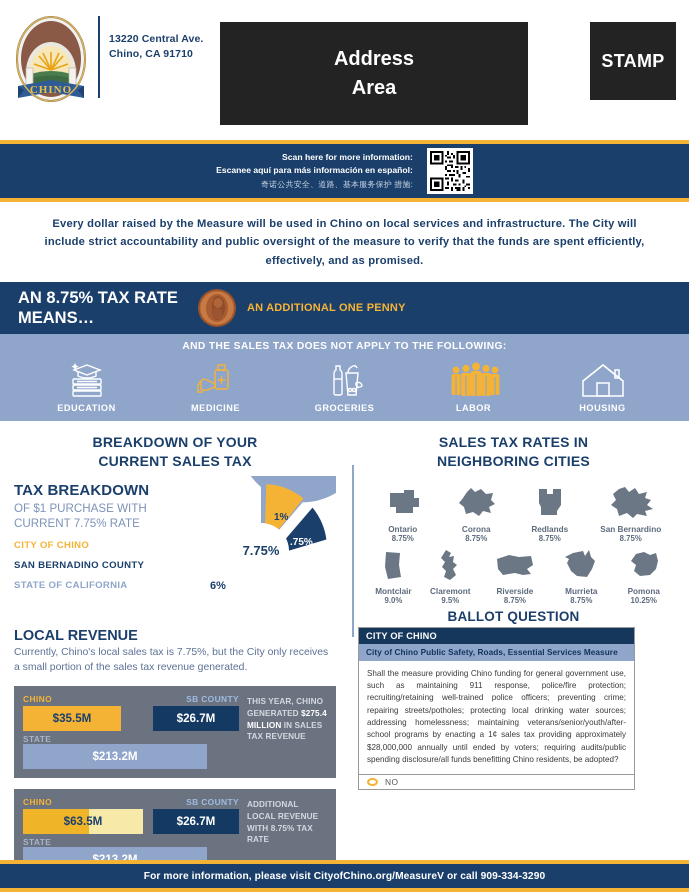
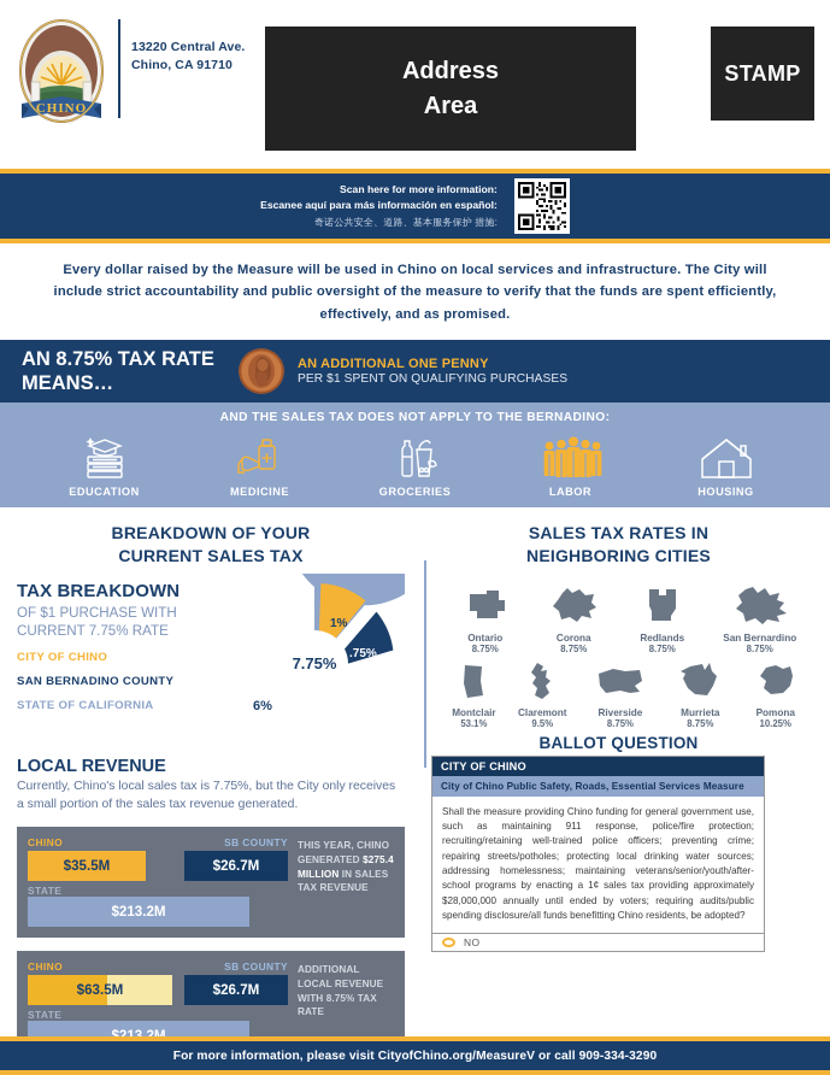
  CHINO
  13220 Central Ave.
  Chino, CA 91710
  Address
  Area
  STAMP
  Scan here for more information:
  Escanee aquí para más información en español:
  奇诺公共安全、道路、基本服务保护 措施:
  Every dollar raised by the Measure will be used in Chino on local services and infrastructure. The City will include strict accountability and public oversight of the measure to verify that the funds are spent efficiently, effectively, and as promised.
  AN 8.75% TAX RATE MEANS…
  AN ADDITIONAL ONE PENNY
+ PER $1 SPENT ON QUALIFYING PURCHASES
- AND THE SALES TAX DOES NOT APPLY TO THE FOLLOWING:
+ AND THE SALES TAX DOES NOT APPLY TO THE BERNADINO:
  EDUCATION
  MEDICINE
  GROCERIES
  LABOR
  HOUSING
  BREAKDOWN OF YOUR
  CURRENT SALES TAX
  TAX BREAKDOWN
  OF $1 PURCHASE WITH
  CURRENT 7.75% RATE
  CITY OF CHINO
  SAN BERNADINO COUNTY
  STATE OF CALIFORNIA
  1%
  .75%
  6%
  7.75%
  LOCAL REVENUE
  Currently, Chino's local sales tax is 7.75%, but the City only receives a small portion of the sales tax revenue generated.
  CHINO
  SB COUNTY
  $35.5M
  $26.7M
  STATE
  $213.2M
  THIS YEAR, CHINO GENERATED $275.4 MILLION IN SALES TAX REVENUE
  CHINO
  SB COUNTY
  $63.5M
  $26.7M
  STATE
  ADDITIONAL LOCAL REVENUE WITH 8.75% TAX RATE
  SALES TAX RATES IN
  NEIGHBORING CITIES
  Ontario
  8.75%
  Corona
  8.75%
  Redlands
  8.75%
  San Bernardino
  8.75%
  Montclair
- 9.0%
+ 53.1%
  Claremont
  9.5%
  Riverside
  8.75%
  Murrieta
  8.75%
  Pomona
  10.25%
  BALLOT QUESTION
  CITY OF CHINO
  City of Chino Public Safety, Roads, Essential Services Measure
  Shall the measure providing Chino funding for general government use, such as maintaining 911 response, police/fire protection; recruiting/retaining well-trained police officers; preventing crime; repairing streets/potholes; protecting local drinking water sources; addressing homelessness; maintaining veterans/senior/youth/after-school programs by enacting a 1¢ sales tax providing approximately $28,000,000 annually until ended by voters; requiring audits/public spending disclosure/all funds benefitting Chino residents, be adopted?
  NO
  For more information, please visit CityofChino.org/MeasureV or call 909-334-3290
